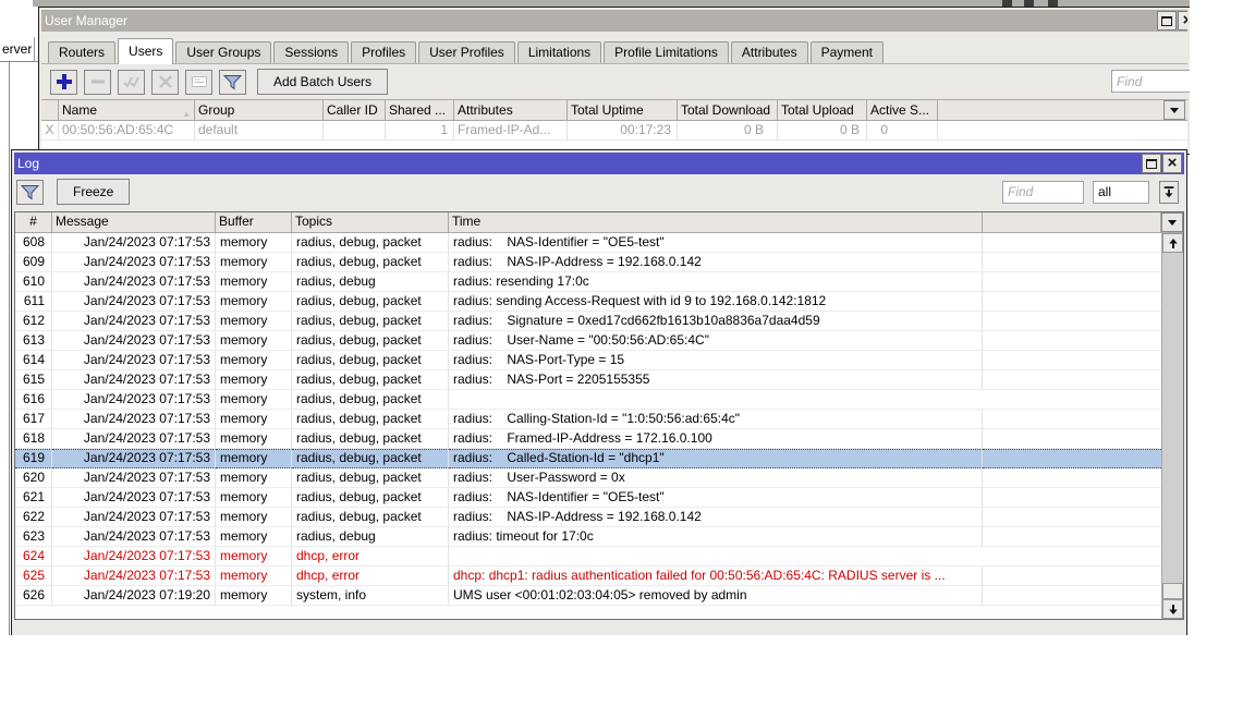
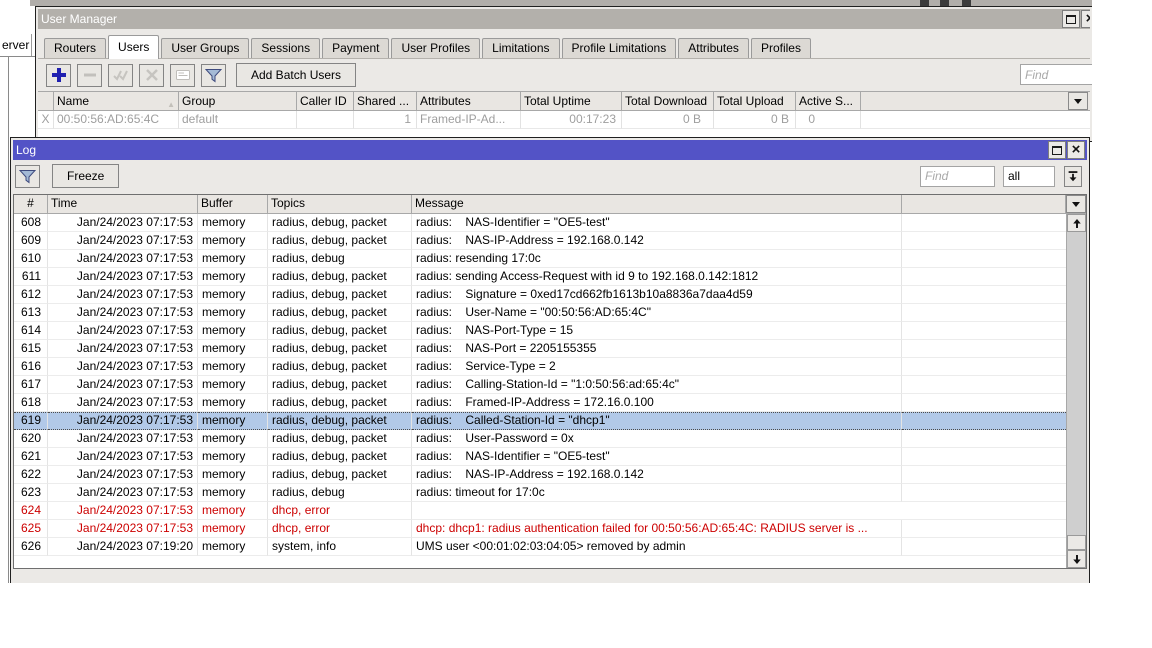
  erver
  User Manager
  ×
  Routers
  Users
  User Groups
  Sessions
- Profiles
+ Payment
  User Profiles
  Limitations
  Profile Limitations
  Attributes
- Payment
+ Profiles
  Add Batch Users
  Find
  Name
  ▲
  Group
  Caller ID
  Shared ...
  Attributes
  Total Uptime
  Total Download
  Total Upload
  Active S...
  X
  00:50:56:AD:65:4C
  default
  1
  Framed-IP-Ad...
  00:17:23
  0 B
  0 B
  0
  Log
  ×
  Freeze
  Find
  all
  #
- Message
+ Time
  Buffer
  Topics
- Time
+ Message
  608
  Jan/24/2023 07:17:53
  memory
  radius, debug, packet
  radius: NAS-Identifier = "OE5-test"
  609
  Jan/24/2023 07:17:53
  memory
  radius, debug, packet
  radius: NAS-IP-Address = 192.168.0.142
  610
  Jan/24/2023 07:17:53
  memory
  radius, debug
  radius: resending 17:0c
  611
  Jan/24/2023 07:17:53
  memory
  radius, debug, packet
  radius: sending Access-Request with id 9 to 192.168.0.142:1812
  612
  Jan/24/2023 07:17:53
  memory
  radius, debug, packet
  radius: Signature = 0xed17cd662fb1613b10a8836a7daa4d59
  613
  Jan/24/2023 07:17:53
  memory
  radius, debug, packet
  radius: User-Name = "00:50:56:AD:65:4C"
  614
  Jan/24/2023 07:17:53
  memory
  radius, debug, packet
  radius: NAS-Port-Type = 15
  615
  Jan/24/2023 07:17:53
  memory
  radius, debug, packet
  radius: NAS-Port = 2205155355
  616
  Jan/24/2023 07:17:53
  memory
  radius, debug, packet
+ radius: Service-Type = 2
  617
  Jan/24/2023 07:17:53
  memory
  radius, debug, packet
  radius: Calling-Station-Id = "1:0:50:56:ad:65:4c"
  618
  Jan/24/2023 07:17:53
  memory
  radius, debug, packet
  radius: Framed-IP-Address = 172.16.0.100
  619
  Jan/24/2023 07:17:53
  memory
  radius, debug, packet
  radius: Called-Station-Id = "dhcp1"
  620
  Jan/24/2023 07:17:53
  memory
  radius, debug, packet
  radius: User-Password = 0x
  621
  Jan/24/2023 07:17:53
  memory
  radius, debug, packet
  radius: NAS-Identifier = "OE5-test"
  622
  Jan/24/2023 07:17:53
  memory
  radius, debug, packet
  radius: NAS-IP-Address = 192.168.0.142
  623
  Jan/24/2023 07:17:53
  memory
  radius, debug
  radius: timeout for 17:0c
  624
  Jan/24/2023 07:17:53
  memory
  dhcp, error
  625
  Jan/24/2023 07:17:53
  memory
  dhcp, error
  dhcp: dhcp1: radius authentication failed for 00:50:56:AD:65:4C: RADIUS server is ...
  626
  Jan/24/2023 07:19:20
  memory
  system, info
  UMS user <00:01:02:03:04:05> removed by admin
